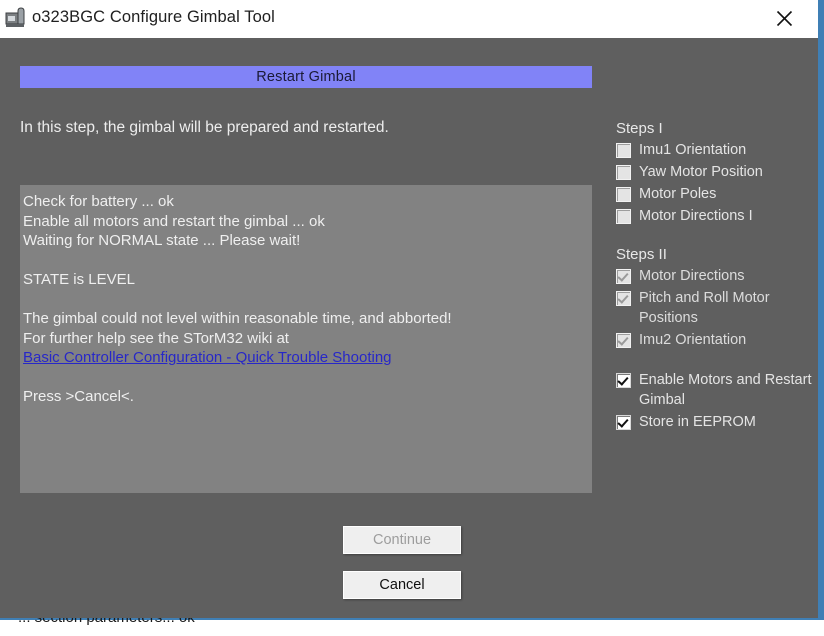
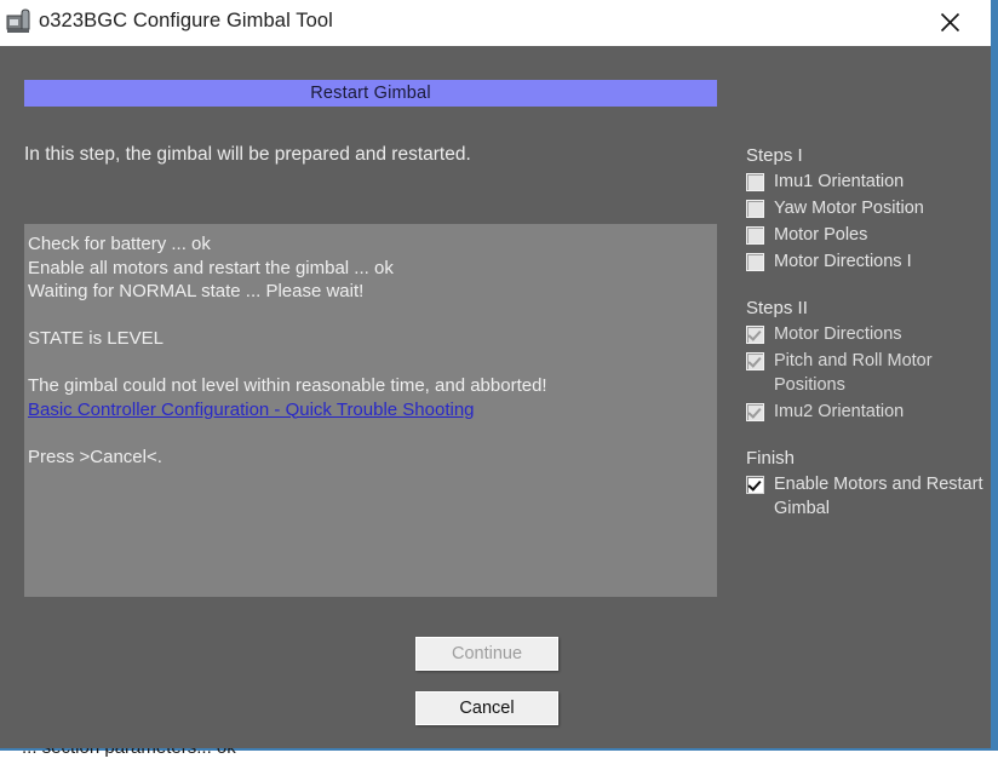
  o323BGC Configure Gimbal Tool
  Restart Gimbal
  In this step, the gimbal will be prepared and restarted.
  Check for battery ... ok
  Enable all motors and restart the gimbal ... ok
  Waiting for NORMAL state ... Please wait!
  STATE is LEVEL
  The gimbal could not level within reasonable time, and abborted!
- For further help see the STorM32 wiki at
  Basic Controller Configuration - Quick Trouble Shooting
  Press >Cancel<.
  Steps I
  Imu1 Orientation
  Yaw Motor Position
  Motor Poles
  Motor Directions I
  Steps II
  Motor Directions
  Pitch and Roll Motor Positions
  Imu2 Orientation
+ Finish
  Enable Motors and Restart Gimbal
- Store in EEPROM
  Continue
  Cancel
  ... section parameters... ok
